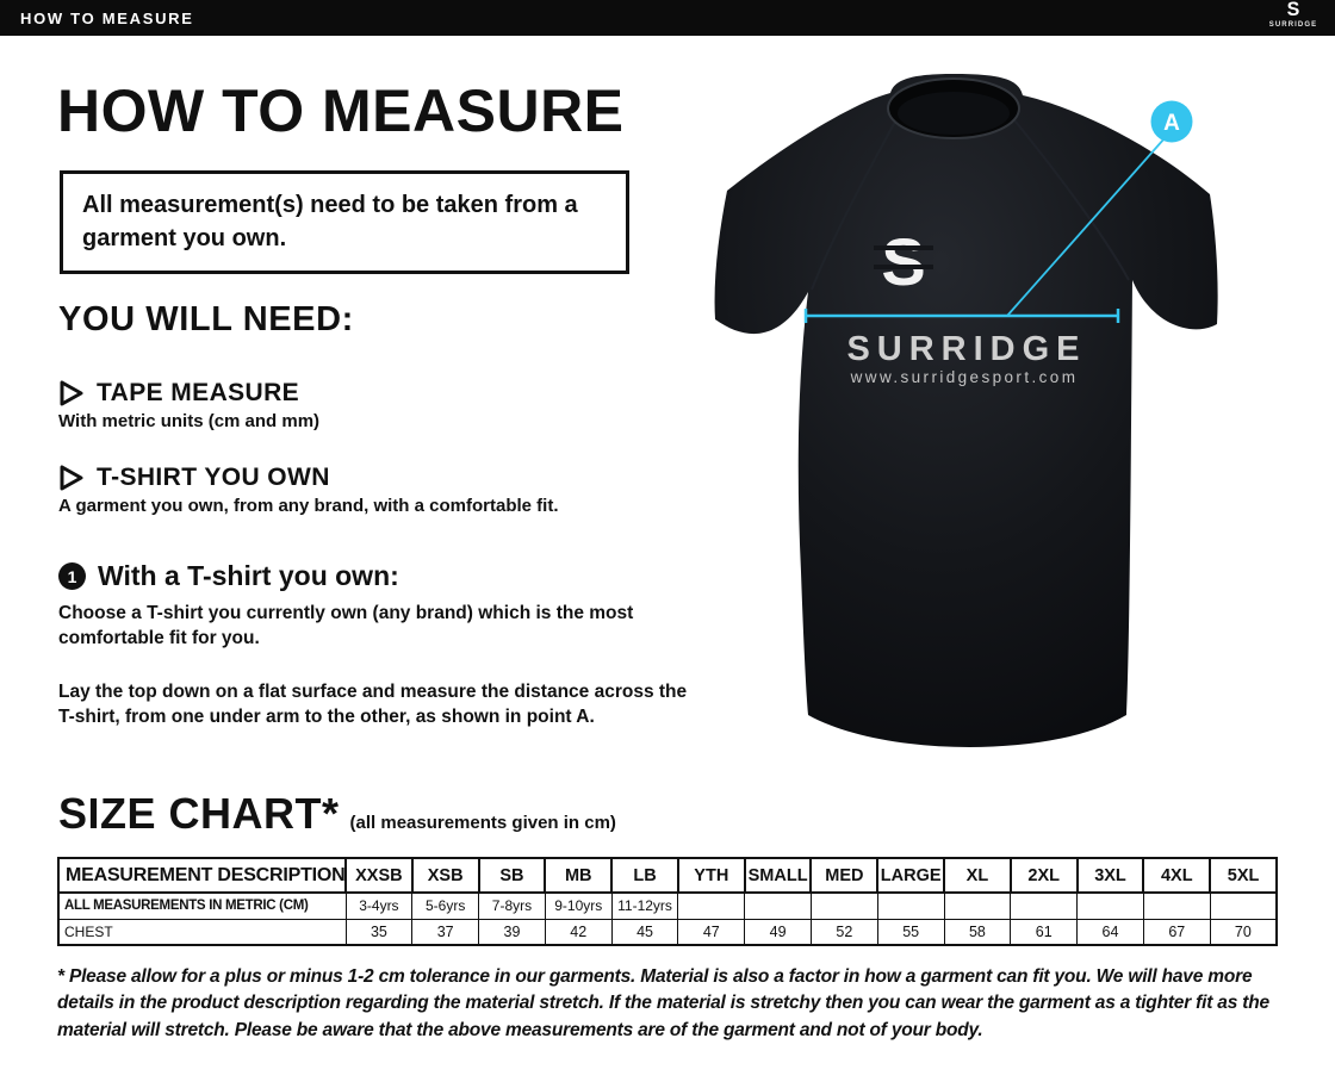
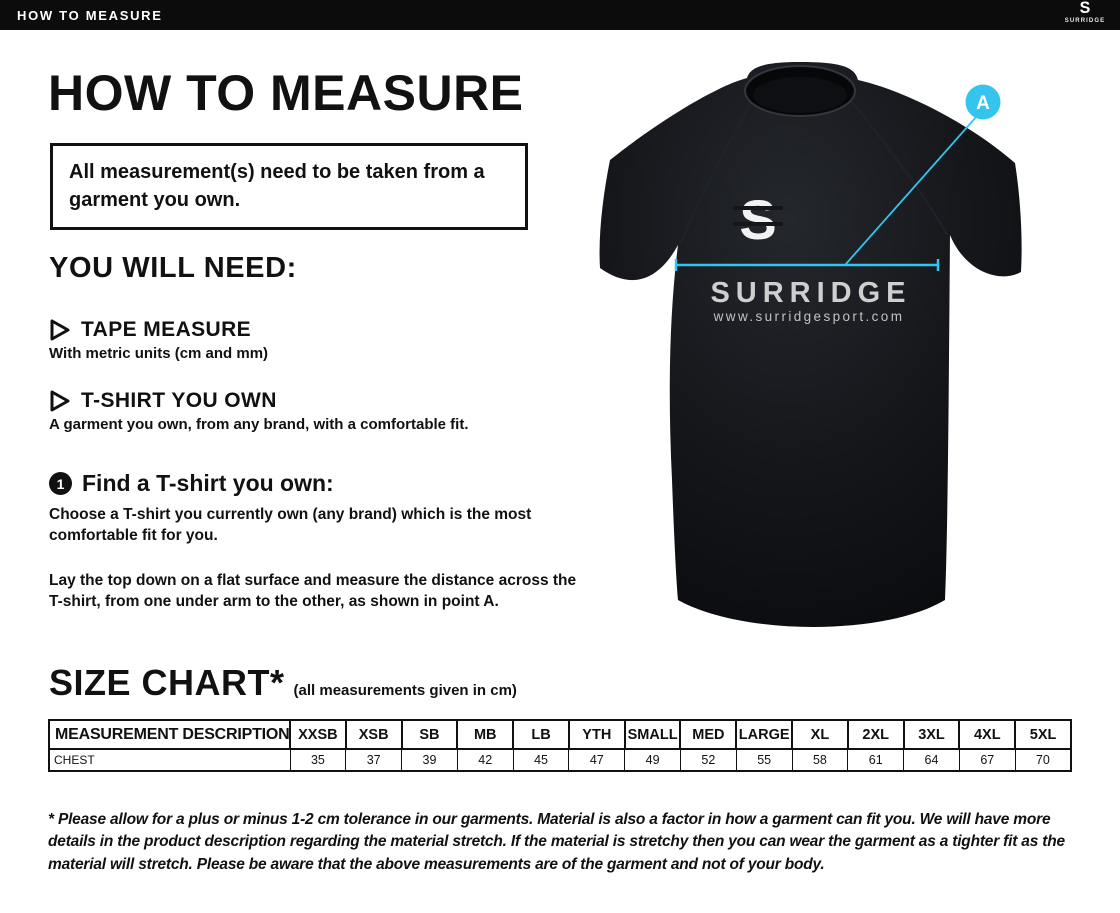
  HOW TO MEASURE
  S
  HOW TO MEASURE
  All measurement(s) need to be taken from a garment you own.
  YOU WILL NEED:
  TAPE MEASURE
  With metric units (cm and mm)
  T-SHIRT YOU OWN
  A garment you own, from any brand, with a comfortable fit.
  1
- With a T-shirt you own:
+ Find a T-shirt you own:
  Choose a T-shirt you currently own (any brand) which is the most comfortable fit for you.
  Lay the top down on a flat surface and measure the distance across the T-shirt, from one under arm to the other, as shown in point A.
  SIZE CHART*
  (all measurements given in cm)
  MEASUREMENT DESCRIPTION	XXSB	XSB	SB	MB	LB	YTH	SMALL	MED	LARGE	XL	2XL	3XL	4XL	5XL
- ALL MEASUREMENTS IN METRIC (CM)	3-4yrs	5-6yrs	7-8yrs	9-10yrs	11-12yrs
  CHEST	35	37	39	42	45	47	49	52	55	58	61	64	67	70
  * Please allow for a plus or minus 1-2 cm tolerance in our garments. Material is also a factor in how a garment can fit you. We will have more details in the product description regarding the material stretch. If the material is stretchy then you can wear the garment as a tighter fit as the material will stretch. Please be aware that the above measurements are of the garment and not of your body.
  S
  A
  SURRIDGE
  www.surridgesport.com
